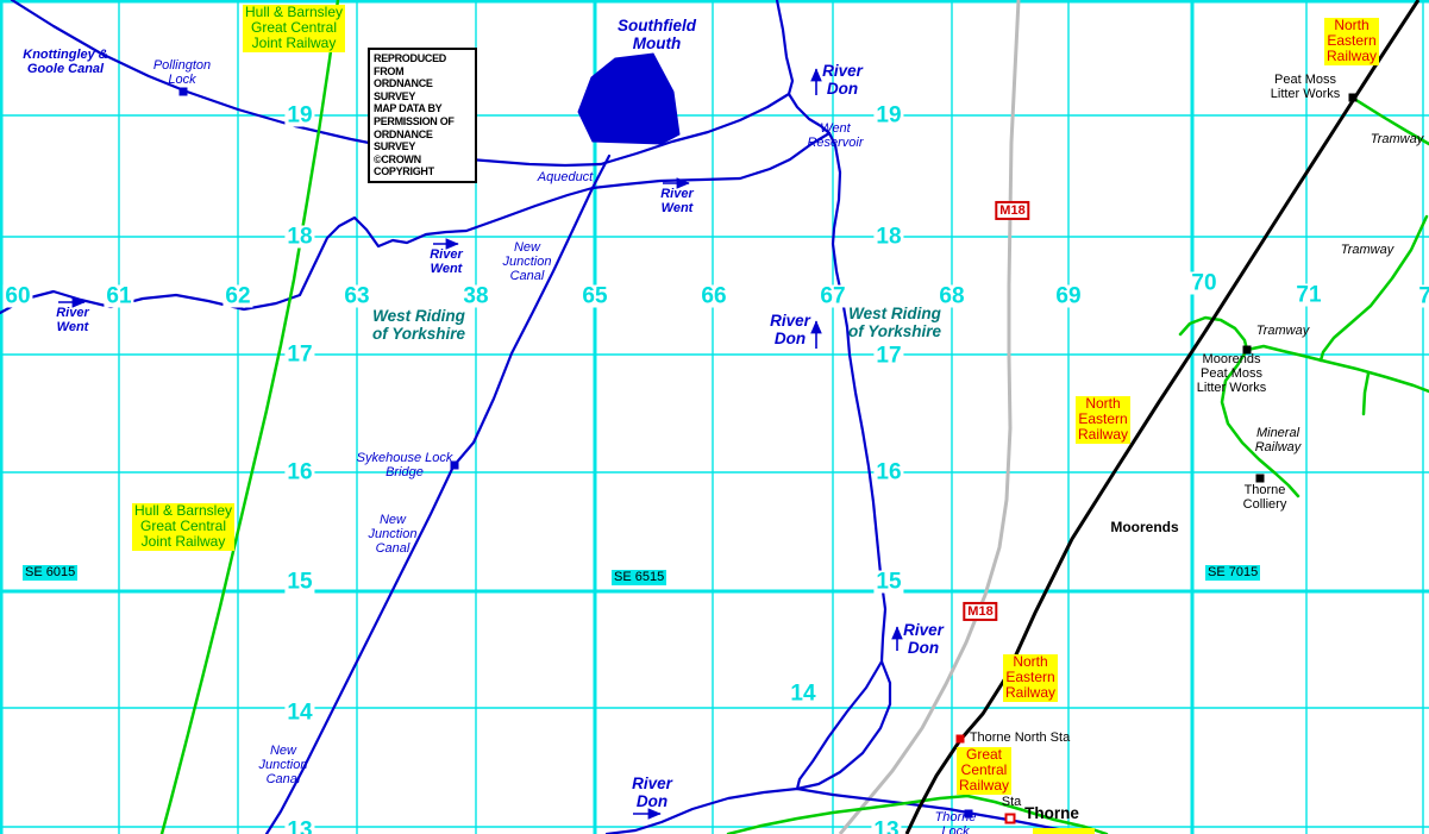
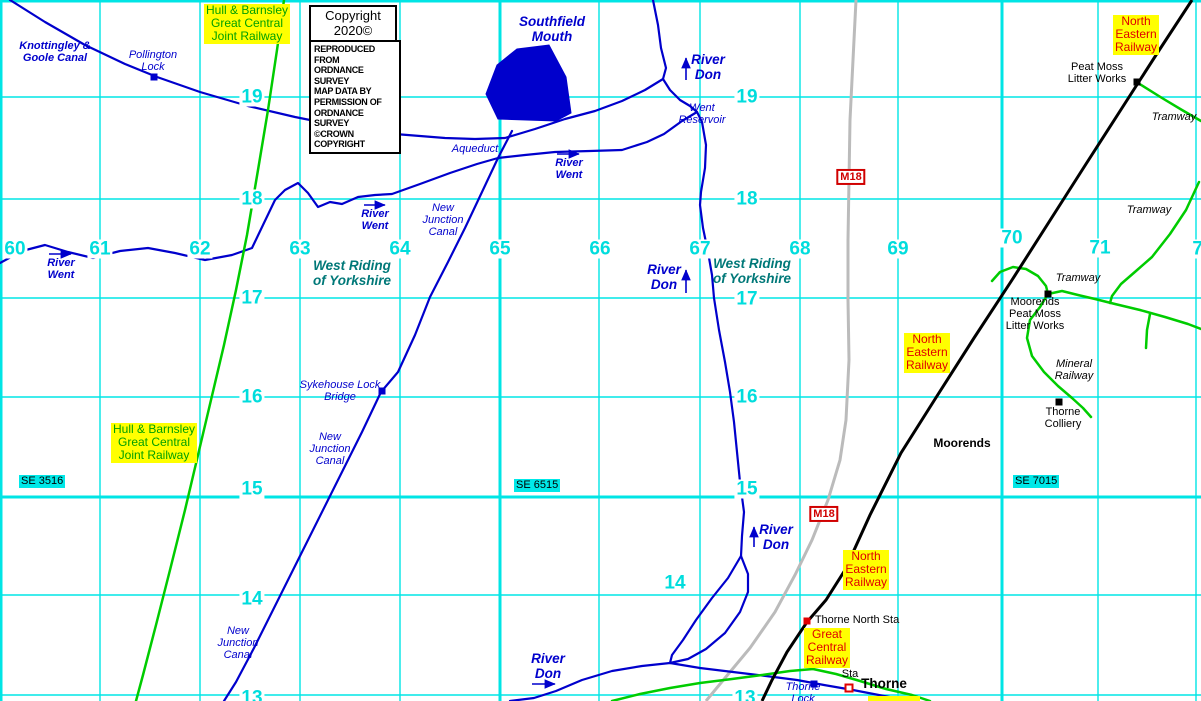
+ Copyright 2020©
  REPRODUCED FROM
  ORDNANCE SURVEY
  MAP DATA BY
  PERMISSION OF
  ORDNANCE SURVEY
  ©CROWN COPYRIGHT
  Knottingley &
  Goole Canal
  Pollington
  Lock
  Hull & Barnsley
  Great Central
  Joint Railway
  Southfield
  Mouth
  River
  Don
  Went
  Reservoir
  Aqueduct
  River
  Went
  River
  Went
  River
  Went
  New
  Junction
  Canal
  West Riding
  of Yorkshire
  West Riding
  of Yorkshire
  North
  Eastern
  Railway
  Peat Moss
  Litter Works
  Tramway
  Tramway
  Tramway
  River
  Don
  Moorends
  Peat Moss
  Litter Works
  North
  Eastern
  Railway
  Mineral
  Railway
  Sykehouse Lock
  Bridge
  Thorne
  Colliery
  Hull & Barnsley
  Great Central
  Joint Railway
  New
  Junction
  Canal
  Moorends
  River
  Don
  North
  Eastern
  Railway
  Thorne North Sta
  Great
  Central
  Railway
  New
  Junction
  Canal
  River
  Don
  Sta
  Thorne
  Lock
  60
  61
  62
  63
- 38
+ 64
  65
  66
  67
  68
  69
  70
  71
  19
  19
  18
  18
  17
  17
  16
  16
  15
  15
  14
  14
  13
  13
- SE 6015
+ SE 3516
  SE 6515
  SE 7015
  M18
  M18
